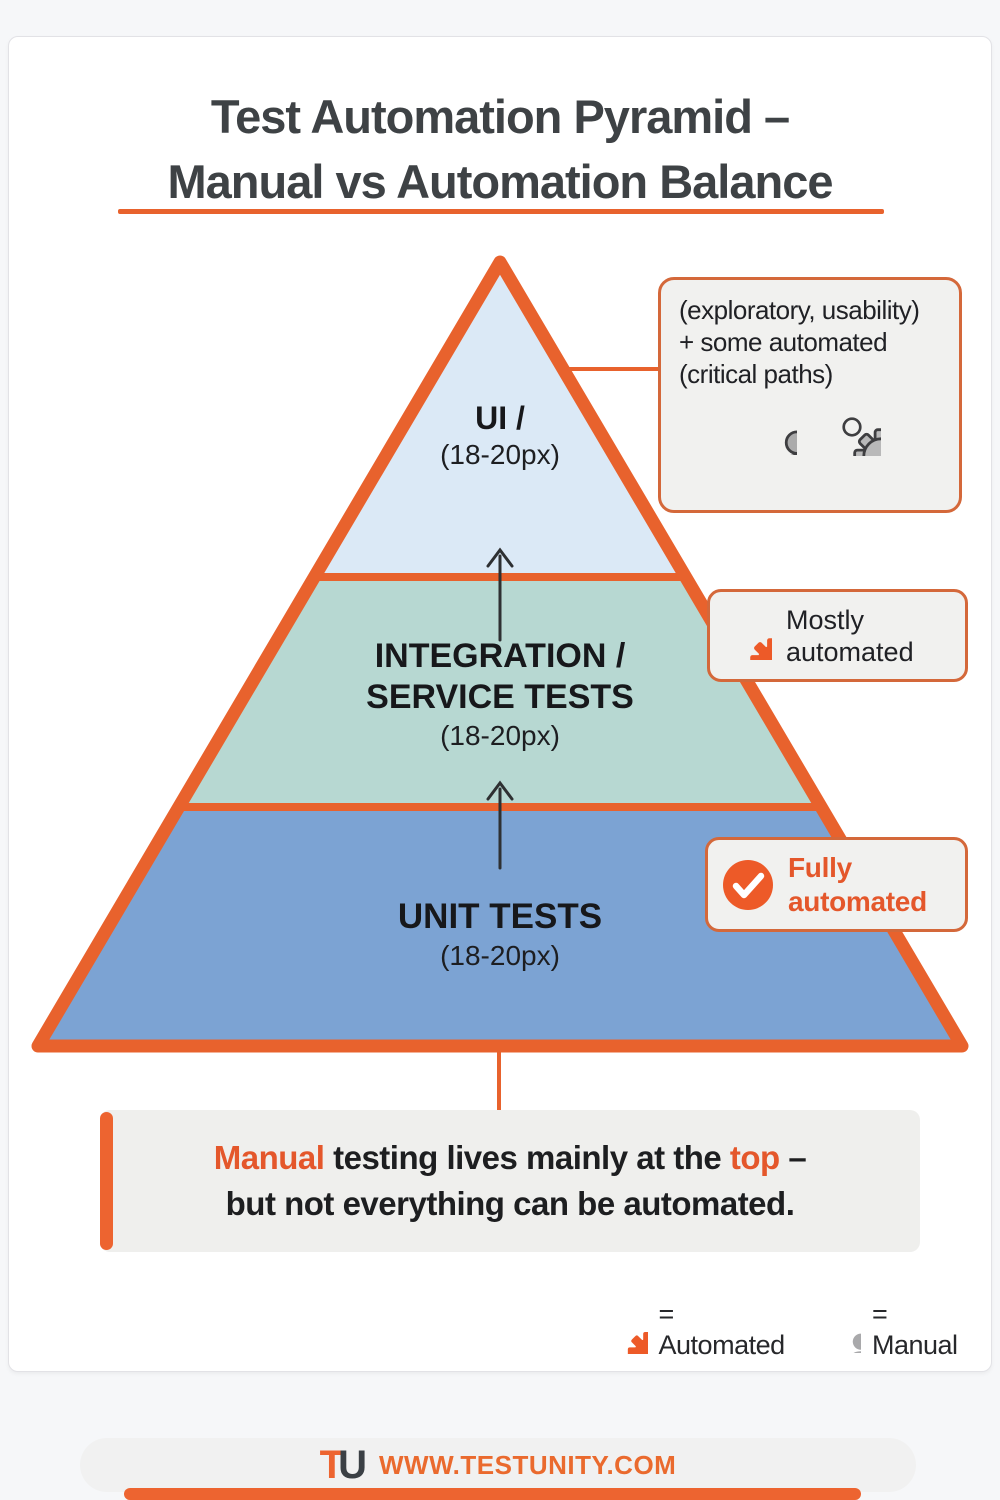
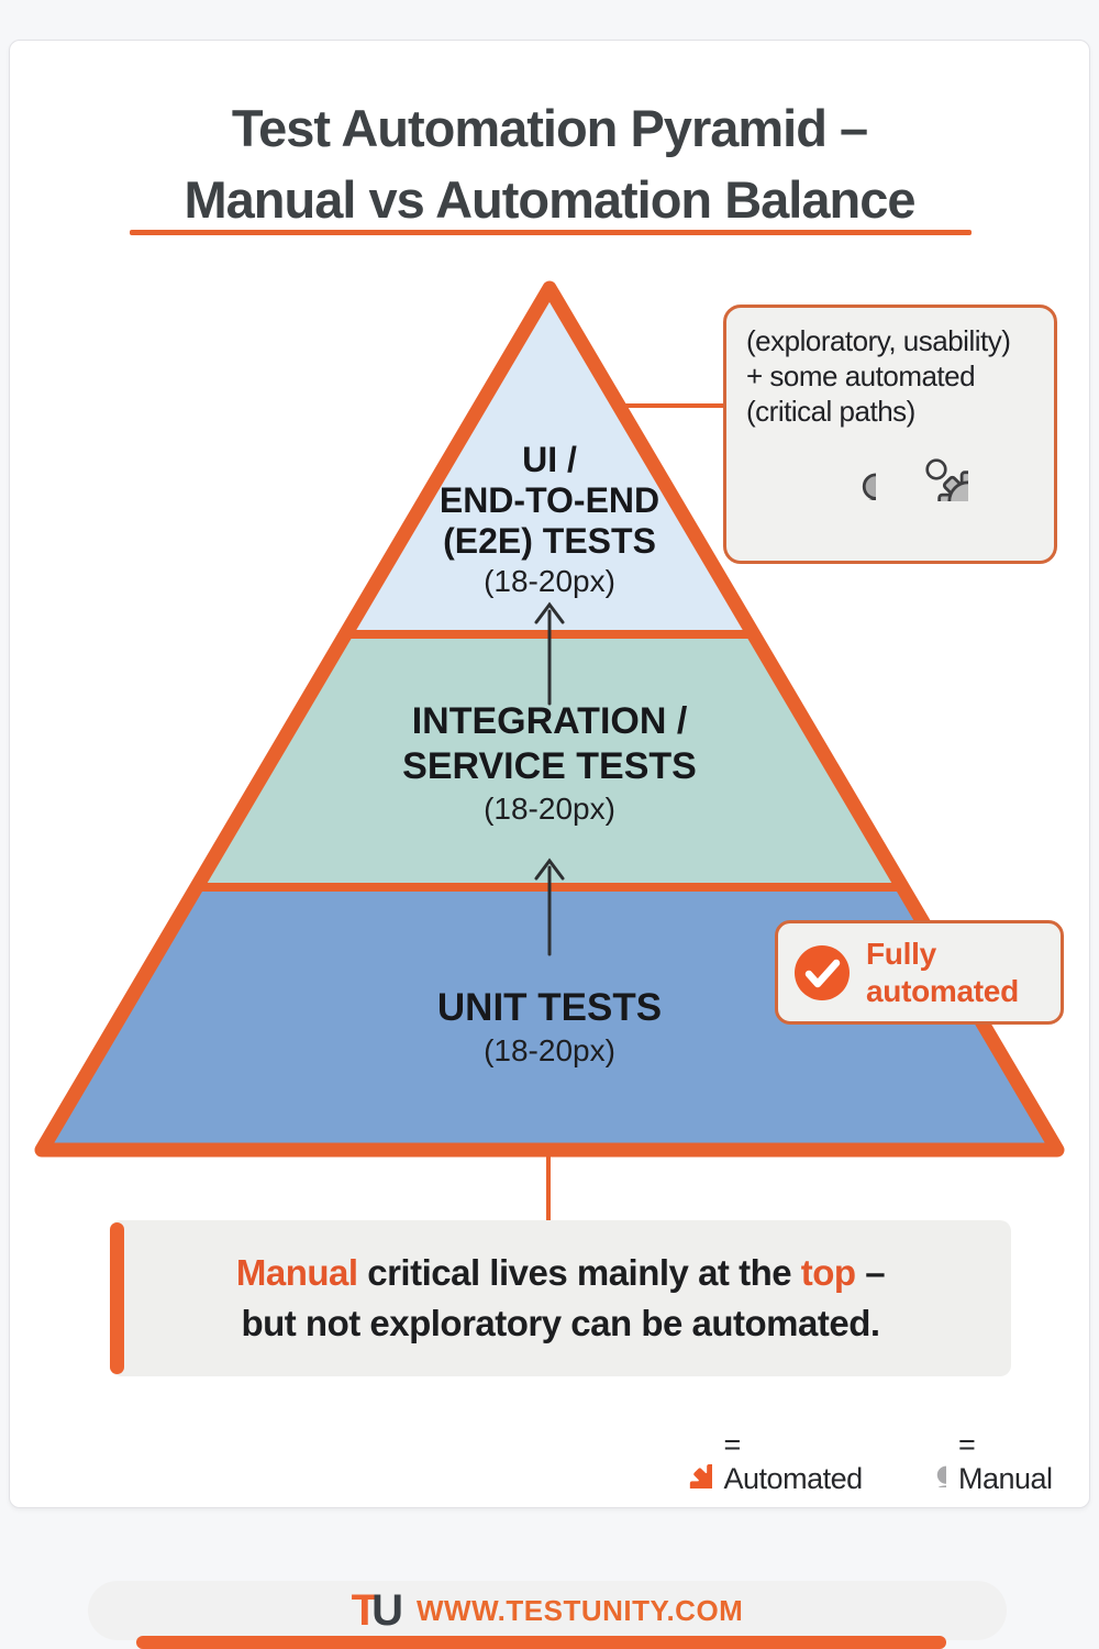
  Test Automation Pyramid –
  Manual vs Automation Balance
  UI /
+ END-TO-END
+ (E2E) TESTS
  (18-20px)
  INTEGRATION /
  SERVICE TESTS
  (18-20px)
  UNIT TESTS
  (18-20px)
  (exploratory, usability)
  + some automated
  (critical paths)
- Mostly automated
  Fully automated
- Manual testing lives mainly at the top –
+ Manual critical lives mainly at the top –
- but not everything can be automated.
+ but not exploratory can be automated.
  = Automated
  = Manual
  TU
  WWW.TESTUNITY.COM
